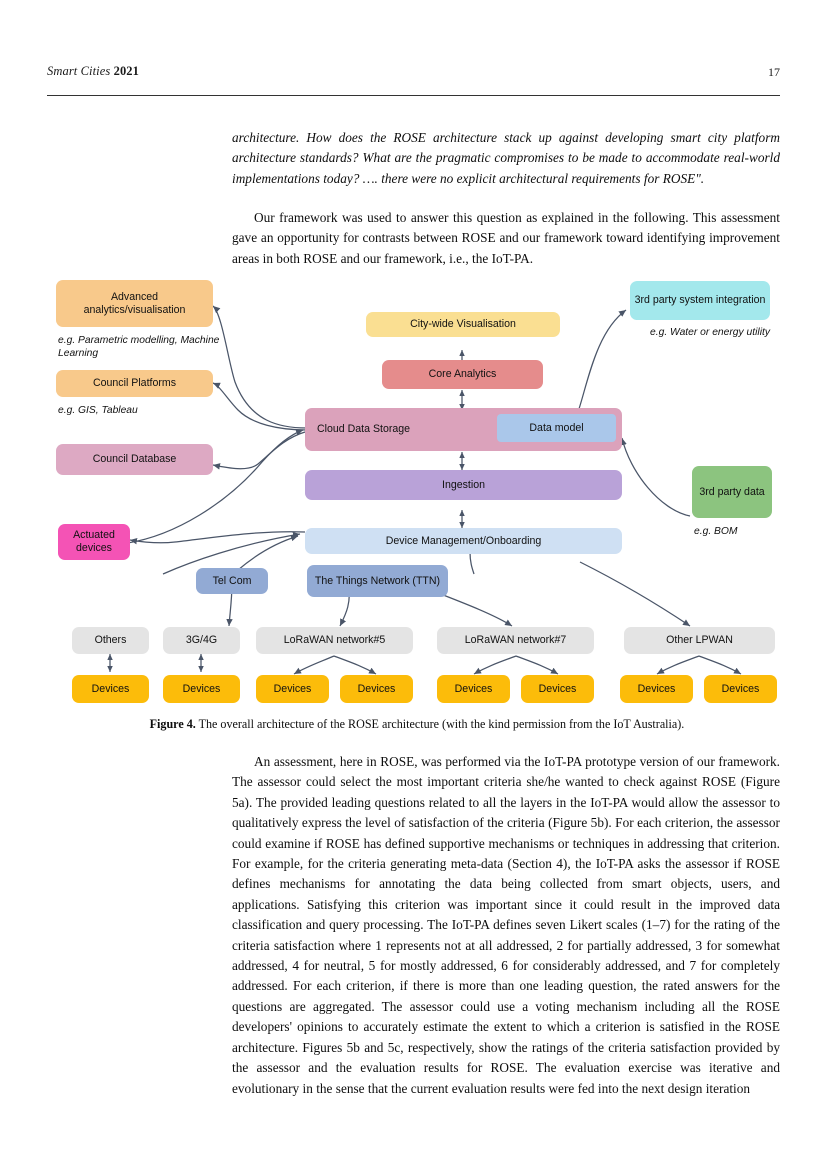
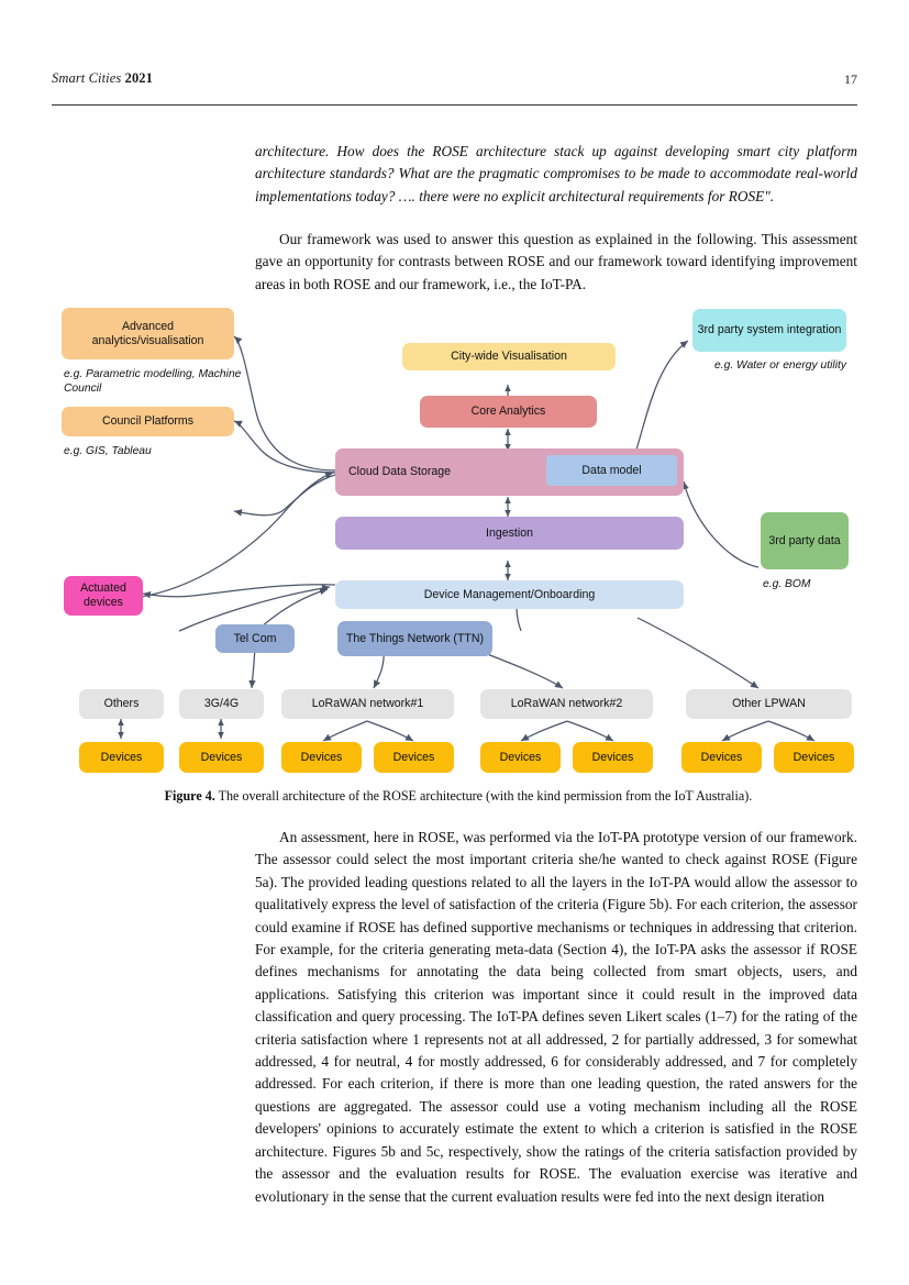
  Smart Cities 2021
  17
  architecture. How does the ROSE architecture stack up against developing smart city platform architecture standards? What are the pragmatic compromises to be made to accommodate real-world implementations today? …. there were no explicit architectural requirements for ROSE".
  Our framework was used to answer this question as explained in the following. This assessment gave an opportunity for contrasts between ROSE and our framework toward identifying improvement areas in both ROSE and our framework, i.e., the IoT-PA.
  Advanced analytics/visualisation
- e.g. Parametric modelling, Machine Learning
+ e.g. Parametric modelling, Machine Council
  Council Platforms
  e.g. GIS, Tableau
- Council Database
  Actuated devices
  City-wide Visualisation
  Core Analytics
  Cloud Data Storage
  Data model
  Ingestion
  Device Management/Onboarding
  3rd party system integration
  e.g. Water or energy utility
  3rd party data
  e.g. BOM
  Tel Com
  The Things Network (TTN)
  Others
  3G/4G
- LoRaWAN network#5
+ LoRaWAN network#1
- LoRaWAN network#7
+ LoRaWAN network#2
  Other LPWAN
  Devices
  Devices
  Devices
  Devices
  Devices
  Devices
  Devices
  Devices
  Figure 4. The overall architecture of the ROSE architecture (with the kind permission from the IoT Australia).
- An assessment, here in ROSE, was performed via the IoT-PA prototype version of our framework. The assessor could select the most important criteria she/he wanted to check against ROSE (Figure 5a). The provided leading questions related to all the layers in the IoT-PA would allow the assessor to qualitatively express the level of satisfaction of the criteria (Figure 5b). For each criterion, the assessor could examine if ROSE has defined supportive mechanisms or techniques in addressing that criterion. For example, for the criteria generating meta-data (Section 4), the IoT-PA asks the assessor if ROSE defines mechanisms for annotating the data being collected from smart objects, users, and applications. Satisfying this criterion was important since it could result in the improved data classification and query processing. The IoT-PA defines seven Likert scales (1–7) for the rating of the criteria satisfaction where 1 represents not at all addressed, 2 for partially addressed, 3 for somewhat addressed, 4 for neutral, 5 for mostly addressed, 6 for considerably addressed, and 7 for completely addressed. For each criterion, if there is more than one leading question, the rated answers for the questions are aggregated. The assessor could use a voting mechanism including all the ROSE developers' opinions to accurately estimate the extent to which a criterion is satisfied in the ROSE architecture. Figures 5b and 5c, respectively, show the ratings of the criteria satisfaction provided by the assessor and the evaluation results for ROSE. The evaluation exercise was iterative and evolutionary in the sense that the current evaluation results were fed into the next design iteration
+ An assessment, here in ROSE, was performed via the IoT-PA prototype version of our framework. The assessor could select the most important criteria she/he wanted to check against ROSE (Figure 5a). The provided leading questions related to all the layers in the IoT-PA would allow the assessor to qualitatively express the level of satisfaction of the criteria (Figure 5b). For each criterion, the assessor could examine if ROSE has defined supportive mechanisms or techniques in addressing that criterion. For example, for the criteria generating meta-data (Section 4), the IoT-PA asks the assessor if ROSE defines mechanisms for annotating the data being collected from smart objects, users, and applications. Satisfying this criterion was important since it could result in the improved data classification and query processing. The IoT-PA defines seven Likert scales (1–7) for the rating of the criteria satisfaction where 1 represents not at all addressed, 2 for partially addressed, 3 for somewhat addressed, 4 for neutral, 4 for mostly addressed, 6 for considerably addressed, and 7 for completely addressed. For each criterion, if there is more than one leading question, the rated answers for the questions are aggregated. The assessor could use a voting mechanism including all the ROSE developers' opinions to accurately estimate the extent to which a criterion is satisfied in the ROSE architecture. Figures 5b and 5c, respectively, show the ratings of the criteria satisfaction provided by the assessor and the evaluation results for ROSE. The evaluation exercise was iterative and evolutionary in the sense that the current evaluation results were fed into the next design iteration
